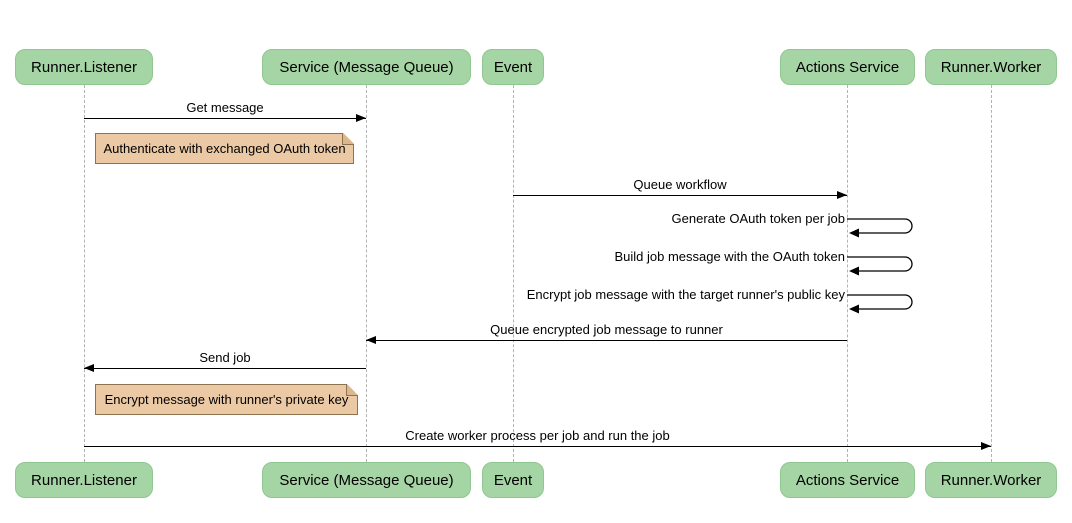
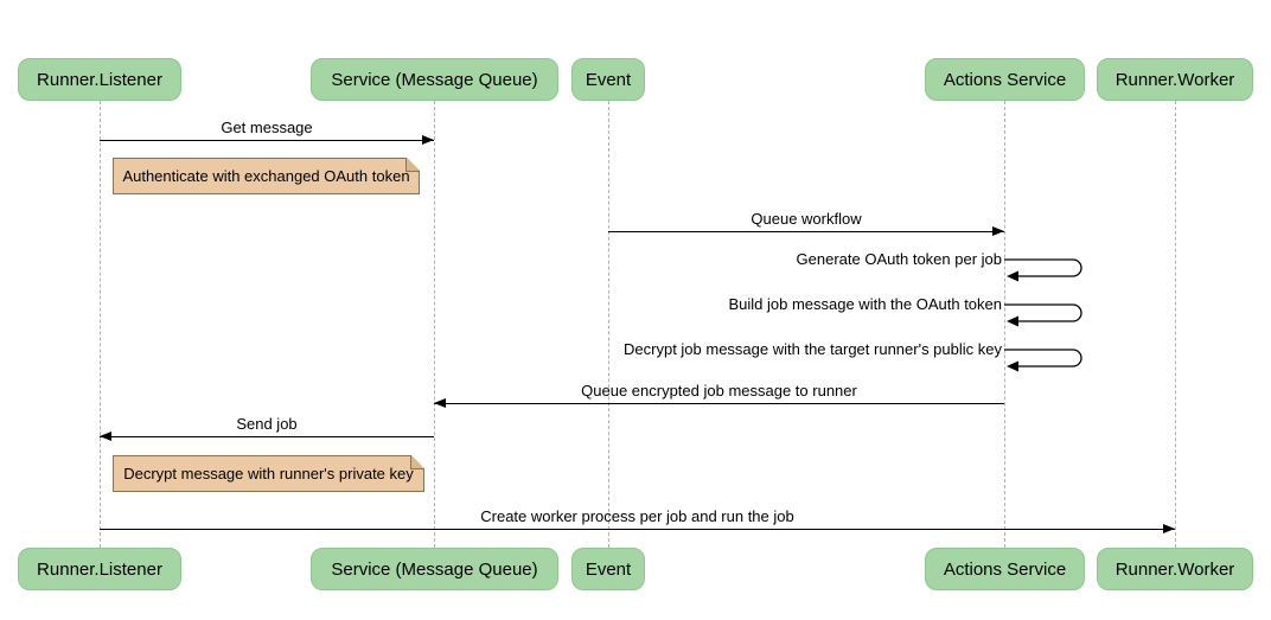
  Runner.Listener
  Service (Message Queue)
  Event
  Actions Service
  Runner.Worker
  Get message
  Authenticate with exchanged OAuth token
  Queue workflow
  Generate OAuth token per job
  Build job message with the OAuth token
- Encrypt job message with the target runner's public key
+ Decrypt job message with the target runner's public key
  Queue encrypted job message to runner
  Send job
- Encrypt message with runner's private key
+ Decrypt message with runner's private key
  Create worker process per job and run the job
  Runner.Listener
  Service (Message Queue)
  Event
  Actions Service
  Runner.Worker
